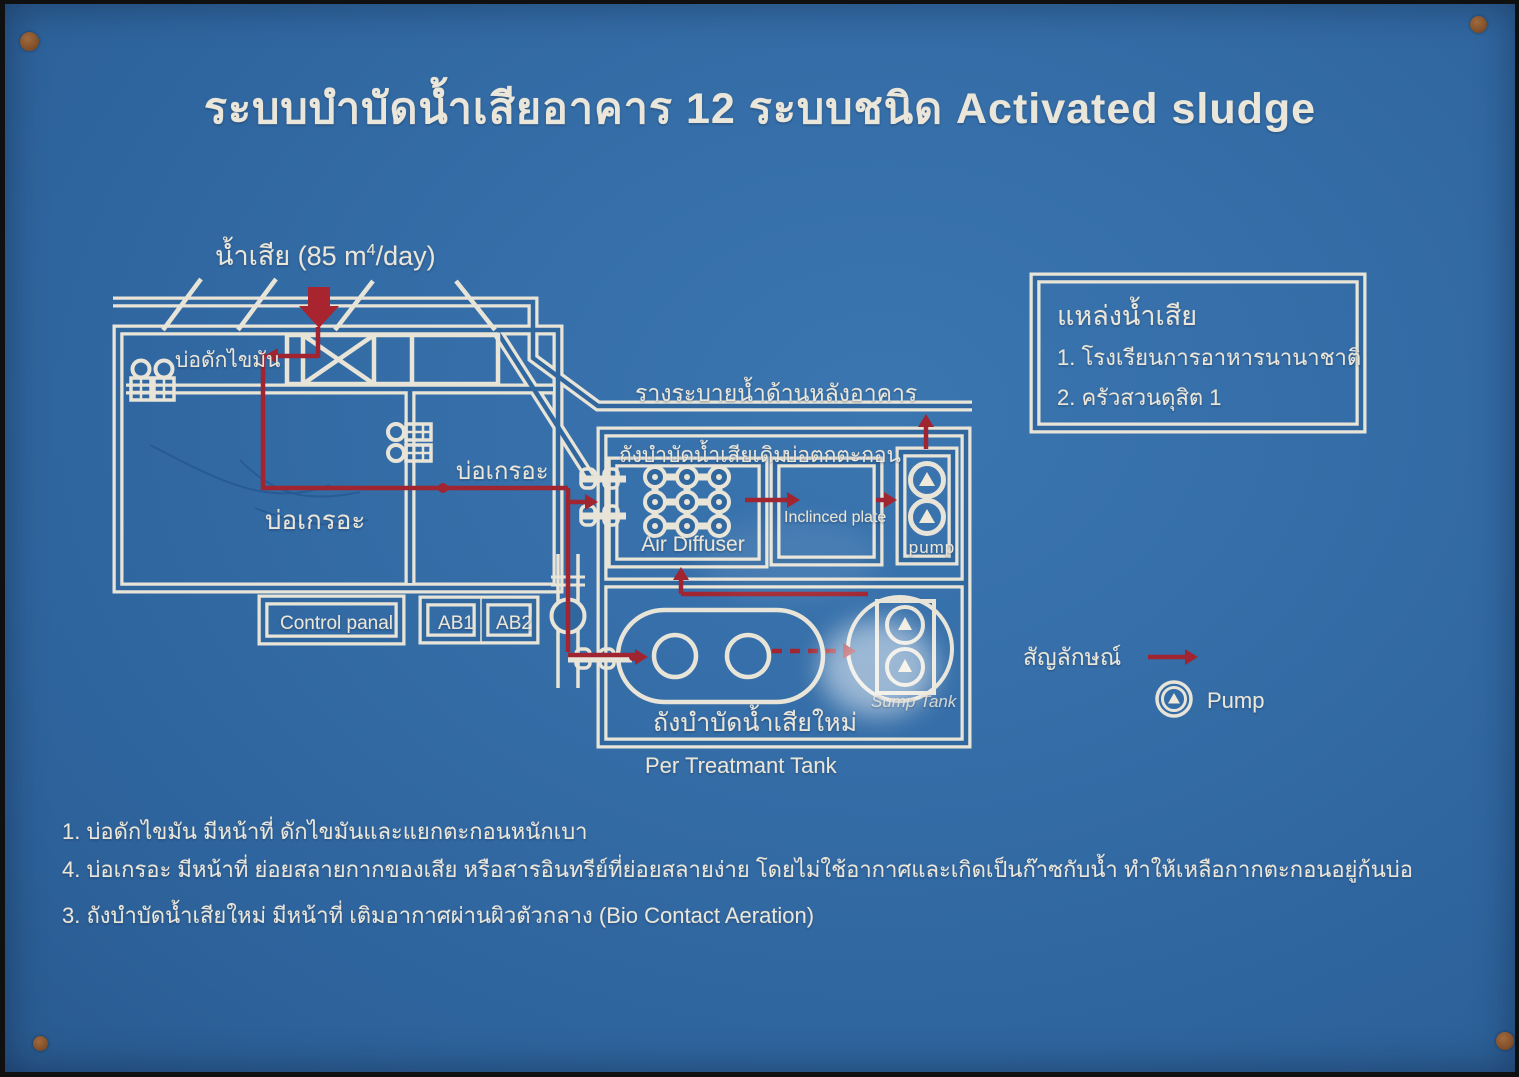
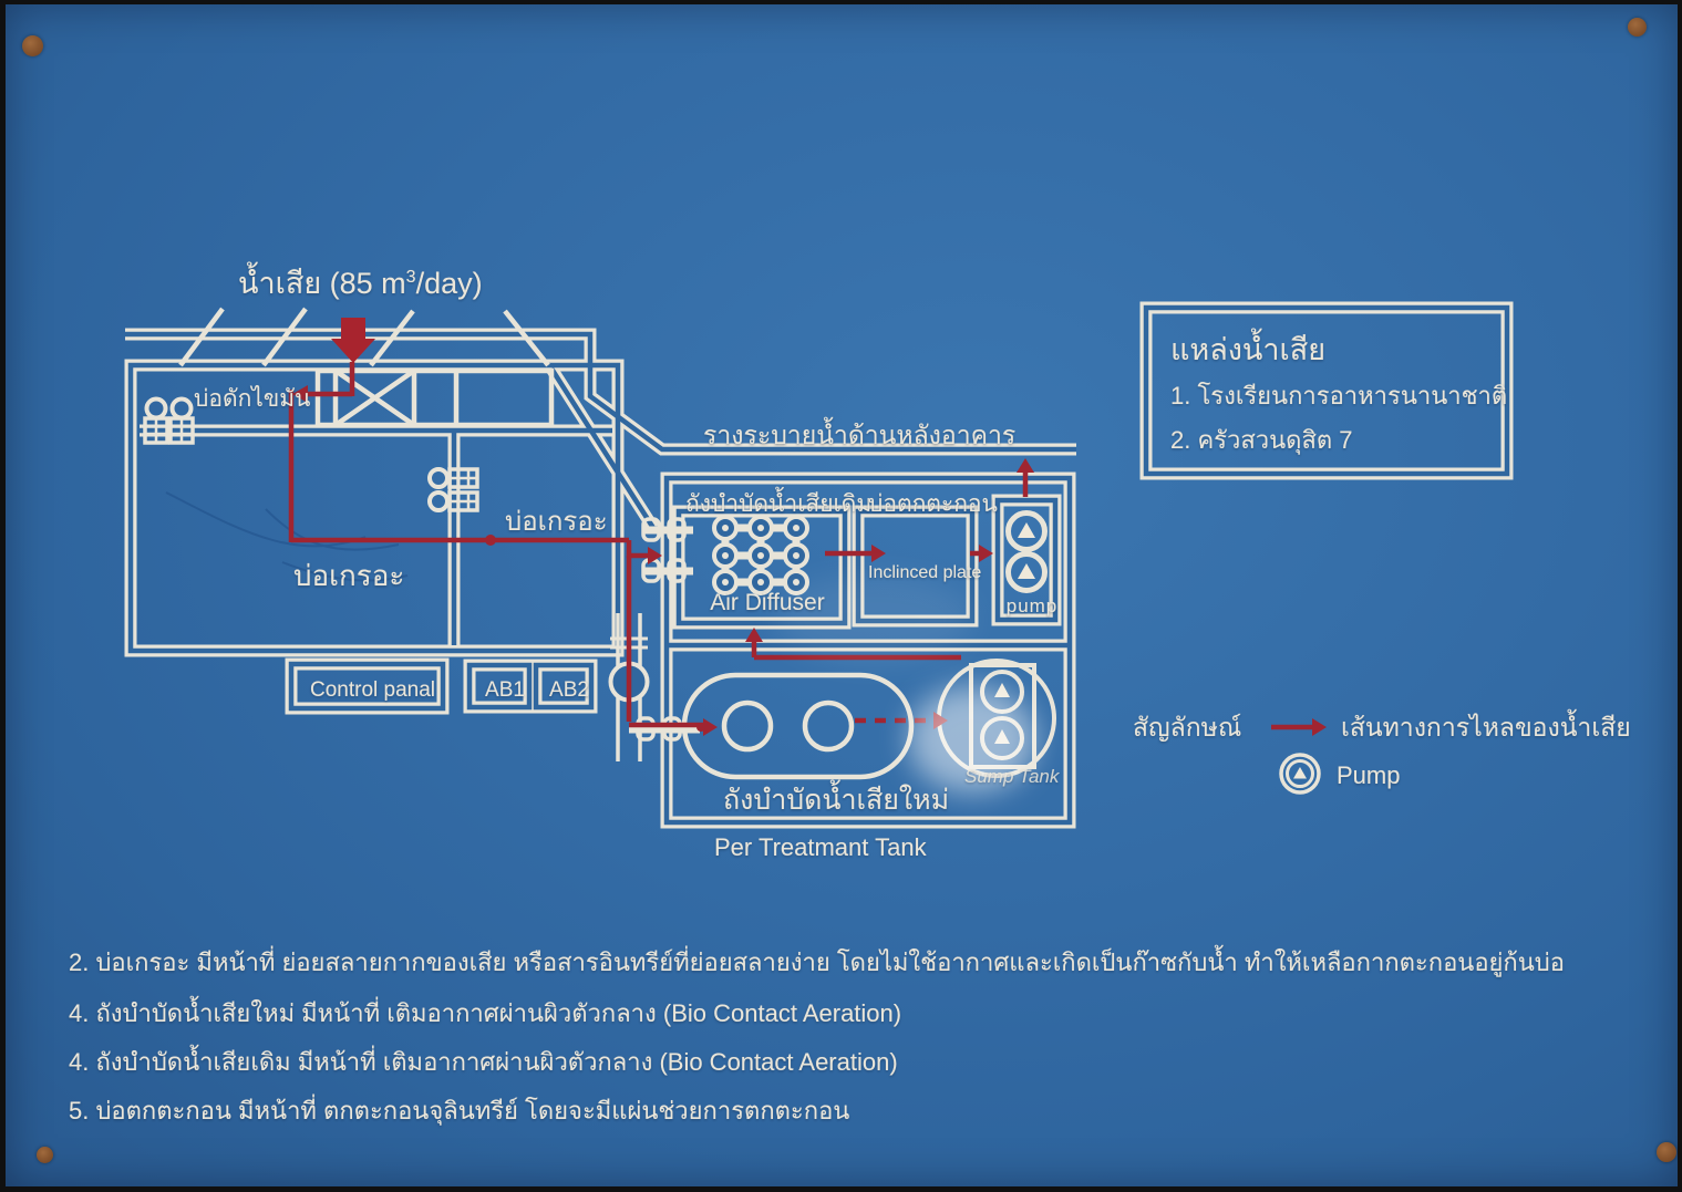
- ระบบบำบัดน้ำเสียอาคาร 12 ระบบชนิด Activated sludge
- น้ำเสีย (85 m4/day)
+ น้ำเสีย (85 m3/day)
  บ่อดักไขมัน
  บ่อเกรอะ
  บ่อเกรอะ
  Control panal
  AB1
  AB2
  รางระบายน้ำด้านหลังอาคาร
  ถังบำบัดน้ำเสียเดิม
  บ่อตกตะกอน
  Air Diffuser
  Inclinced plate
  pump
  ถังบำบัดน้ำเสียใหม่
  Sump Tank
  Per Treatmant Tank
  แหล่งน้ำเสีย
  1. โรงเรียนการอาหารนานาชาติ
- 2. ครัวสวนดุสิต 1
+ 2. ครัวสวนดุสิต 7
  สัญลักษณ์
+ เส้นทางการไหลของน้ำเสีย
  Pump
- 1. บ่อดักไขมัน มีหน้าที่ ดักไขมันและแยกตะกอนหนักเบา
- 4. บ่อเกรอะ มีหน้าที่ ย่อยสลายกากของเสีย หรือสารอินทรีย์ที่ย่อยสลายง่าย โดยไม่ใช้อากาศและเกิดเป็นก๊าซกับน้ำ ทำให้เหลือกากตะกอนอยู่ก้นบ่อ
+ 2. บ่อเกรอะ มีหน้าที่ ย่อยสลายกากของเสีย หรือสารอินทรีย์ที่ย่อยสลายง่าย โดยไม่ใช้อากาศและเกิดเป็นก๊าซกับน้ำ ทำให้เหลือกากตะกอนอยู่ก้นบ่อ
- 3. ถังบำบัดน้ำเสียใหม่ มีหน้าที่ เติมอากาศผ่านผิวตัวกลาง (Bio Contact Aeration)
+ 4. ถังบำบัดน้ำเสียใหม่ มีหน้าที่ เติมอากาศผ่านผิวตัวกลาง (Bio Contact Aeration)
+ 4. ถังบำบัดน้ำเสียเดิม มีหน้าที่ เติมอากาศผ่านผิวตัวกลาง (Bio Contact Aeration)
+ 5. บ่อตกตะกอน มีหน้าที่ ตกตะกอนจุลินทรีย์ โดยจะมีแผ่นช่วยการตกตะกอน
